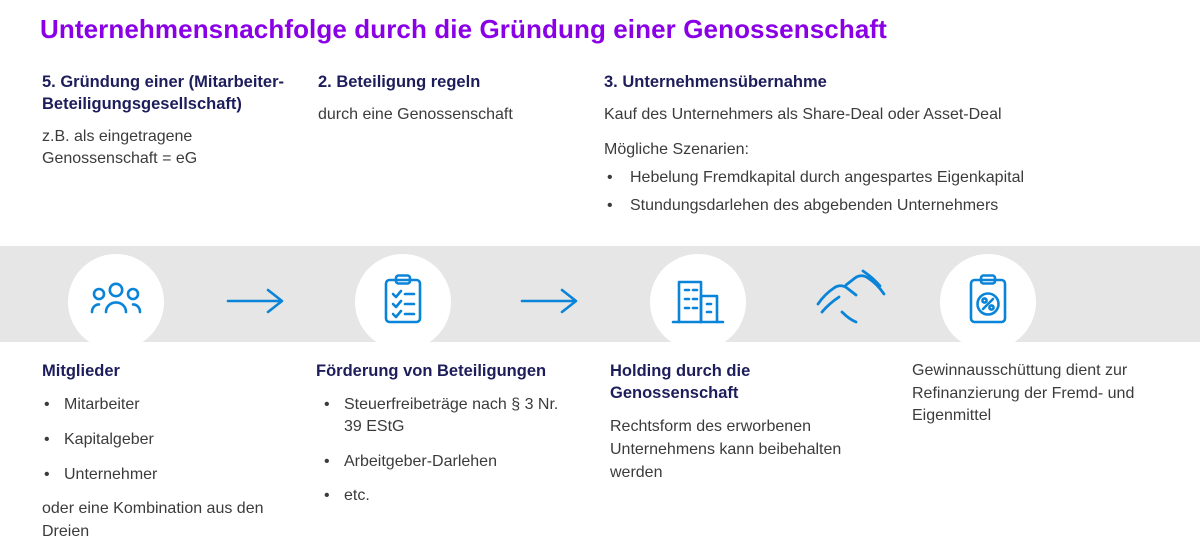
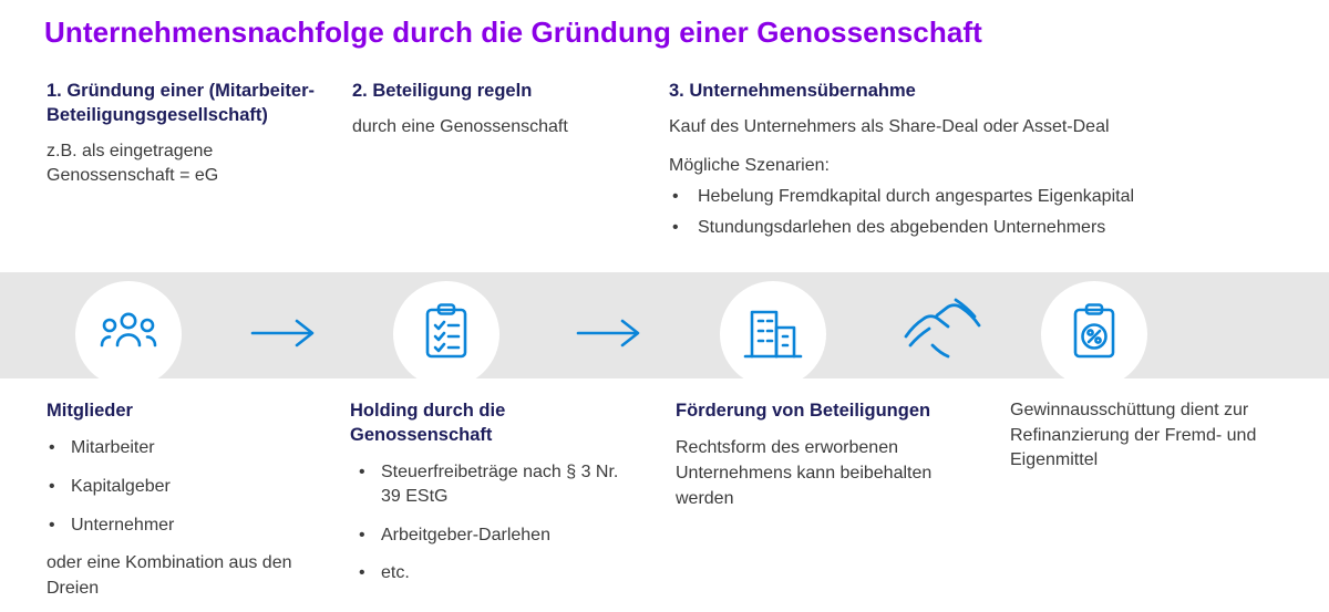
  Unternehmensnachfolge durch die Gründung einer Genossenschaft
- 5. Gründung einer (Mitarbeiter-Beteiligungsgesellschaft)
+ 1. Gründung einer (Mitarbeiter-Beteiligungsgesellschaft)
  z.B. als eingetragene Genossenschaft = eG
  2. Beteiligung regeln
  durch eine Genossenschaft
  3. Unternehmensübernahme
  Kauf des Unternehmers als Share-Deal oder Asset-Deal
  Mögliche Szenarien:
  Hebelung Fremdkapital durch angespartes Eigenkapital
  Stundungsdarlehen des abgebenden Unternehmers
  Mitglieder
  Mitarbeiter
  Kapitalgeber
  Unternehmer
  oder eine Kombination aus den Dreien
- Förderung von Beteiligungen
+ Holding durch die Genossenschaft
  Steuerfreibeträge nach § 3 Nr. 39 EStG
  Arbeitgeber-Darlehen
  etc.
- Holding durch die Genossenschaft
+ Förderung von Beteiligungen
  Rechtsform des erworbenen Unternehmens kann beibehalten werden
  Gewinnausschüttung dient zur Refinanzierung der Fremd- und Eigenmittel
